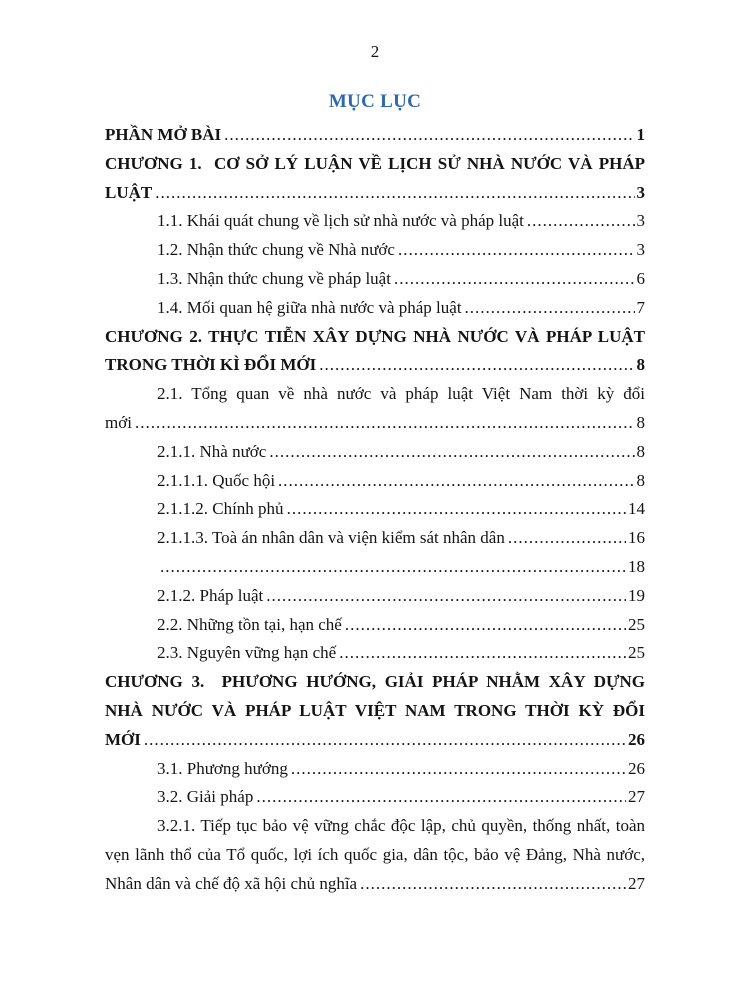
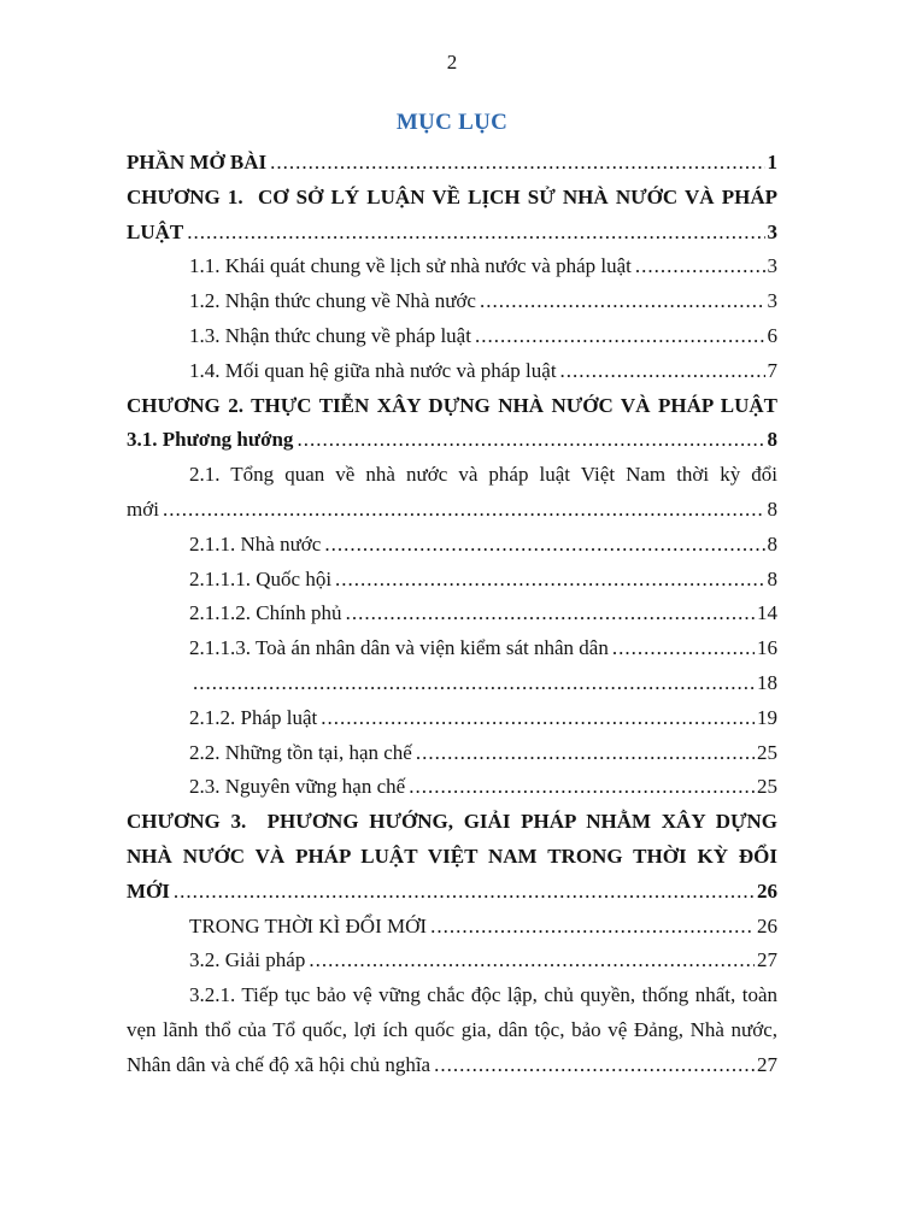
  2
  MỤC LỤC
  PHẦN MỞ BÀI
  1
  CHƯƠNG 1. CƠ SỞ LÝ LUẬN VỀ LỊCH SỬ NHÀ NƯỚC VÀ PHÁP
  LUẬT
  3
  1.1. Khái quát chung về lịch sử nhà nước và pháp luật
  3
  1.2. Nhận thức chung về Nhà nước
  3
  1.3. Nhận thức chung về pháp luật
  6
  1.4. Mối quan hệ giữa nhà nước và pháp luật
  7
  CHƯƠNG 2. THỰC TIỄN XÂY DỰNG NHÀ NƯỚC VÀ PHÁP LUẬT
- TRONG THỜI KÌ ĐỔI MỚI
+ 3.1. Phương hướng
  8
  2.1. Tổng quan về nhà nước và pháp luật Việt Nam thời kỳ đổi
  mới
  8
  2.1.1. Nhà nước
  8
  2.1.1.1. Quốc hội
  8
  2.1.1.2. Chính phủ
  14
  2.1.1.3. Toà án nhân dân và viện kiểm sát nhân dân
  16
  18
  2.1.2. Pháp luật
  19
  2.2. Những tồn tại, hạn chế
  25
  2.3. Nguyên vững hạn chế
  25
  CHƯƠNG 3. PHƯƠNG HƯỚNG, GIẢI PHÁP NHẰM XÂY DỰNG
  NHÀ NƯỚC VÀ PHÁP LUẬT VIỆT NAM TRONG THỜI KỲ ĐỔI
  MỚI
  26
- 3.1. Phương hướng
+ TRONG THỜI KÌ ĐỔI MỚI
  26
  3.2. Giải pháp
  27
  3.2.1. Tiếp tục bảo vệ vững chắc độc lập, chủ quyền, thống nhất, toàn
  vẹn lãnh thổ của Tổ quốc, lợi ích quốc gia, dân tộc, bảo vệ Đảng, Nhà nước,
  Nhân dân và chế độ xã hội chủ nghĩa
  27
